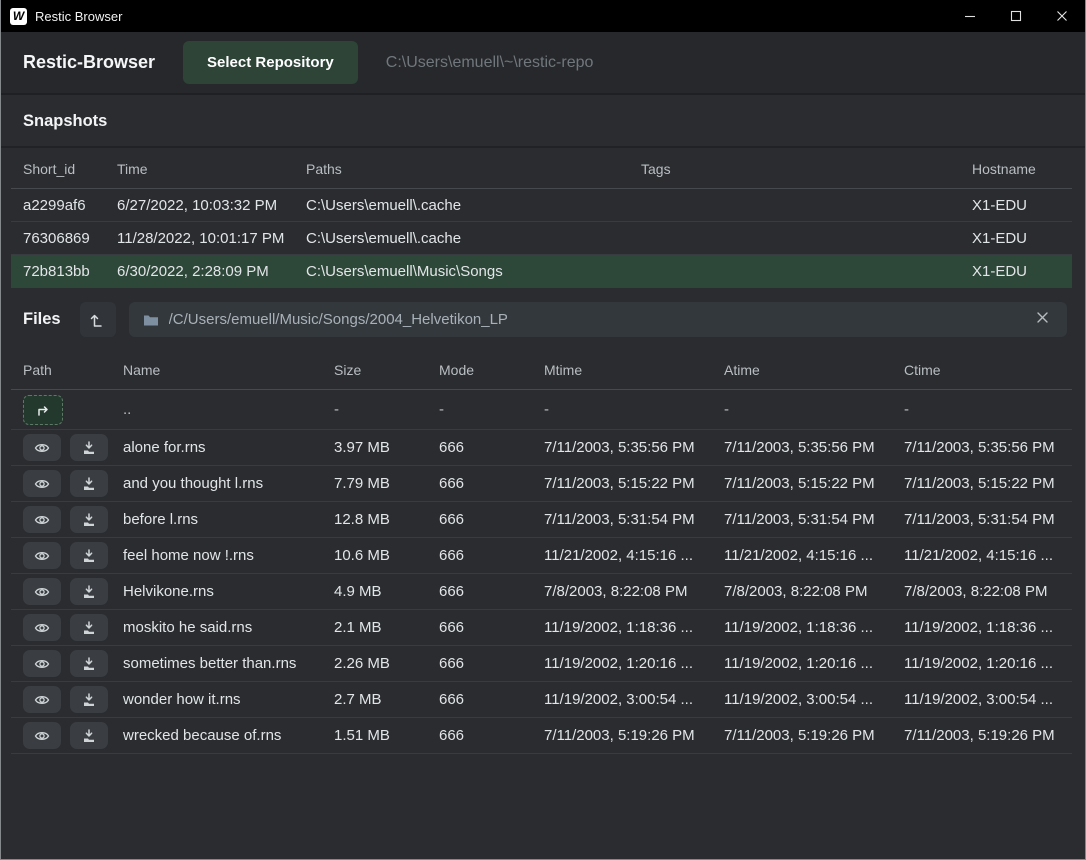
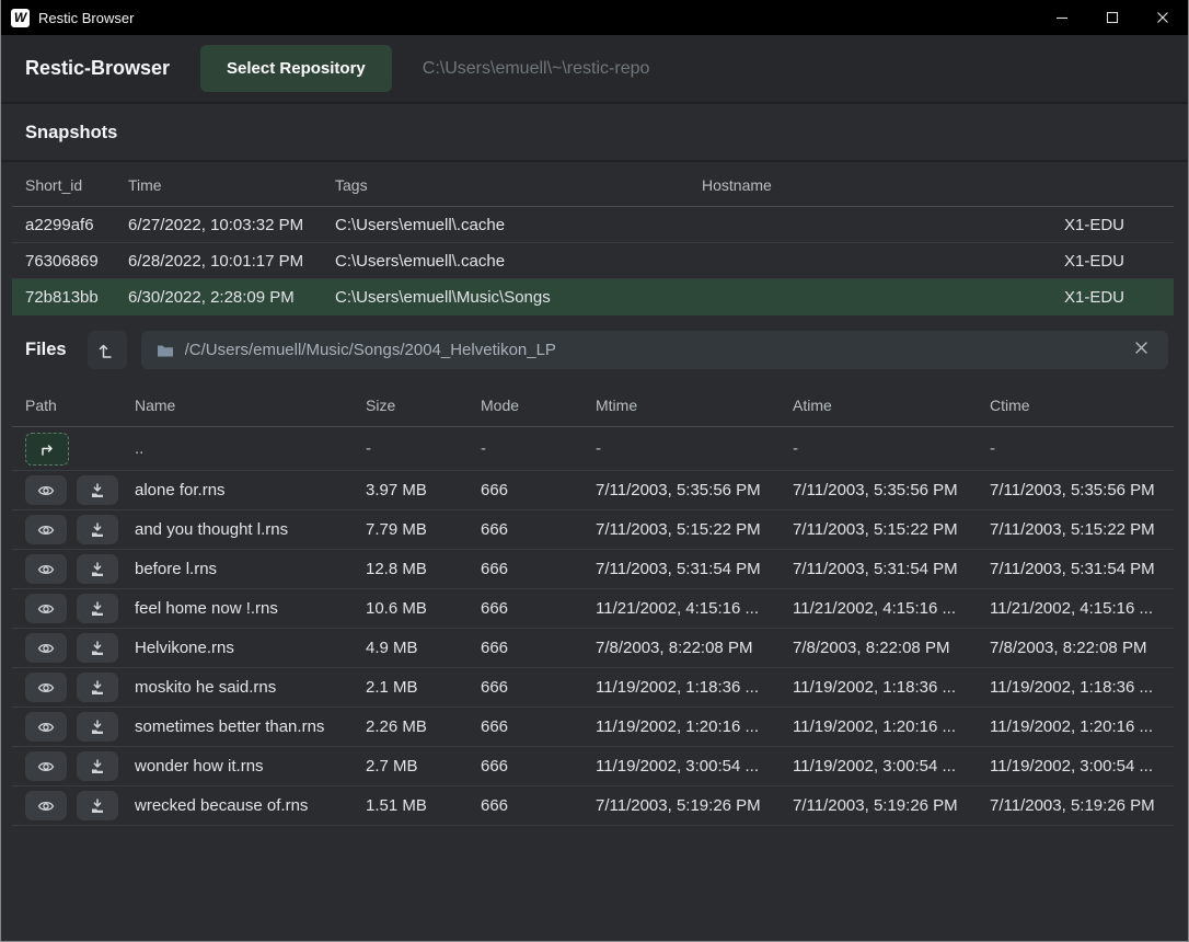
  W
  Restic Browser
  Restic-Browser
  Select Repository
  C:\Users\emuell\~\restic-repo
  Snapshots
  Short_id
  Time
- Paths
  Tags
  Hostname
  a2299af6
  6/27/2022, 10:03:32 PM
  C:\Users\emuell\.cache
  X1-EDU
  76306869
- 11/28/2022, 10:01:17 PM
+ 6/28/2022, 10:01:17 PM
  C:\Users\emuell\.cache
  X1-EDU
  72b813bb
  6/30/2022, 2:28:09 PM
  C:\Users\emuell\Music\Songs
  X1-EDU
  Files
  /C/Users/emuell/Music/Songs/2004_Helvetikon_LP
  Path
  Name
  Size
  Mode
  Mtime
  Atime
  Ctime
  ..
  -
  -
  -
  -
  -
  alone for.rns
  3.97 MB
  666
  7/11/2003, 5:35:56 PM
  7/11/2003, 5:35:56 PM
  7/11/2003, 5:35:56 PM
  and you thought l.rns
  7.79 MB
  666
  7/11/2003, 5:15:22 PM
  7/11/2003, 5:15:22 PM
  7/11/2003, 5:15:22 PM
  before l.rns
  12.8 MB
  666
  7/11/2003, 5:31:54 PM
  7/11/2003, 5:31:54 PM
  7/11/2003, 5:31:54 PM
  feel home now !.rns
  10.6 MB
  666
  11/21/2002, 4:15:16 ...
  11/21/2002, 4:15:16 ...
  11/21/2002, 4:15:16 ...
  Helvikone.rns
  4.9 MB
  666
  7/8/2003, 8:22:08 PM
  7/8/2003, 8:22:08 PM
  7/8/2003, 8:22:08 PM
  moskito he said.rns
  2.1 MB
  666
  11/19/2002, 1:18:36 ...
  11/19/2002, 1:18:36 ...
  11/19/2002, 1:18:36 ...
  sometimes better than.rns
  2.26 MB
  666
  11/19/2002, 1:20:16 ...
  11/19/2002, 1:20:16 ...
  11/19/2002, 1:20:16 ...
  wonder how it.rns
  2.7 MB
  666
  11/19/2002, 3:00:54 ...
  11/19/2002, 3:00:54 ...
  11/19/2002, 3:00:54 ...
  wrecked because of.rns
  1.51 MB
  666
  7/11/2003, 5:19:26 PM
  7/11/2003, 5:19:26 PM
  7/11/2003, 5:19:26 PM
